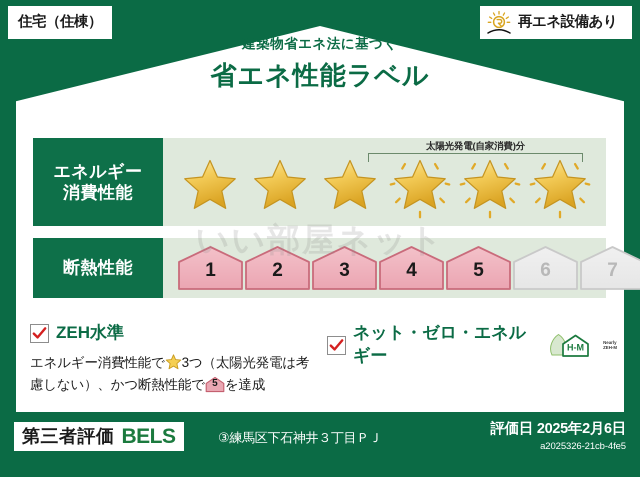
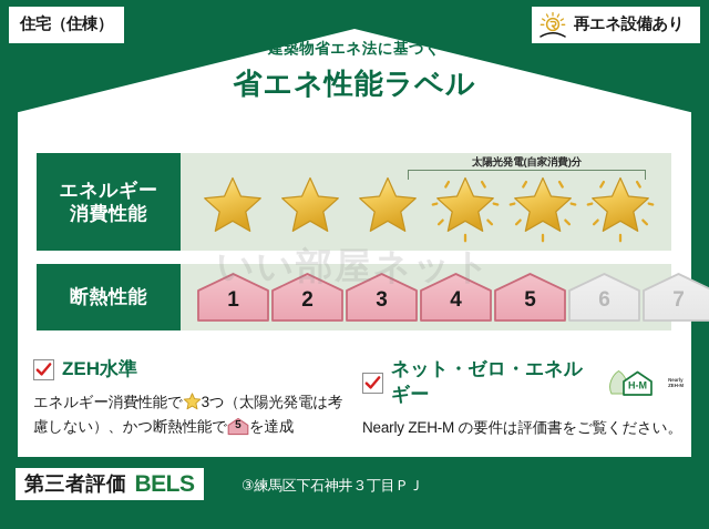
  住宅（住棟）
  再エネ設備あり
  建築物省エネ法に基づく
  省エネ性能ラベル
  いい部屋ネット
  エネルギー
  消費性能
  太陽光発電(自家消費)分
  断熱性能
  1
  2
  3
  4
  5
  6
  7
  ZEH水準
  エネルギー消費性能で 3つ（太陽光発電は考慮しない）、かつ断熱性能で
  5
  を達成
  ネット・ゼロ・エネルギー
  H-M
+ Nearly ZEH-M の要件は評価書をご覧ください。
  第三者評価
  BELS
  ③練馬区下石神井３丁目ＰＪ
- 評価日 2025年2月6日
- a2025326-21cb-4fe5
